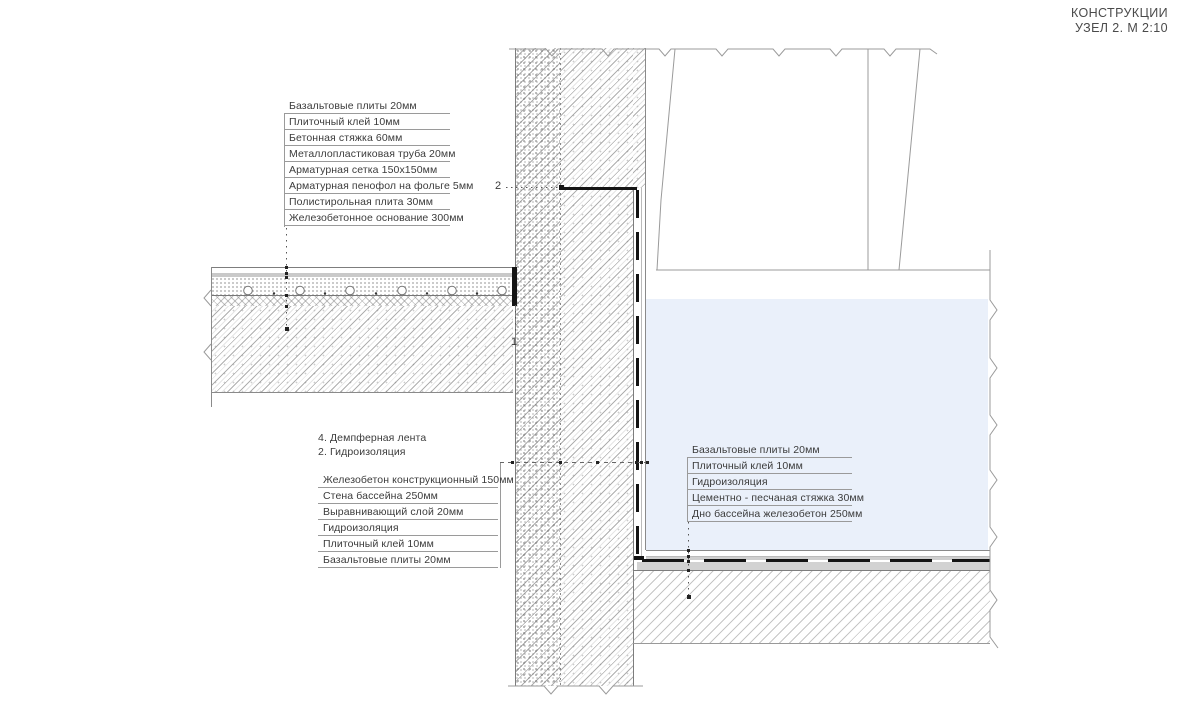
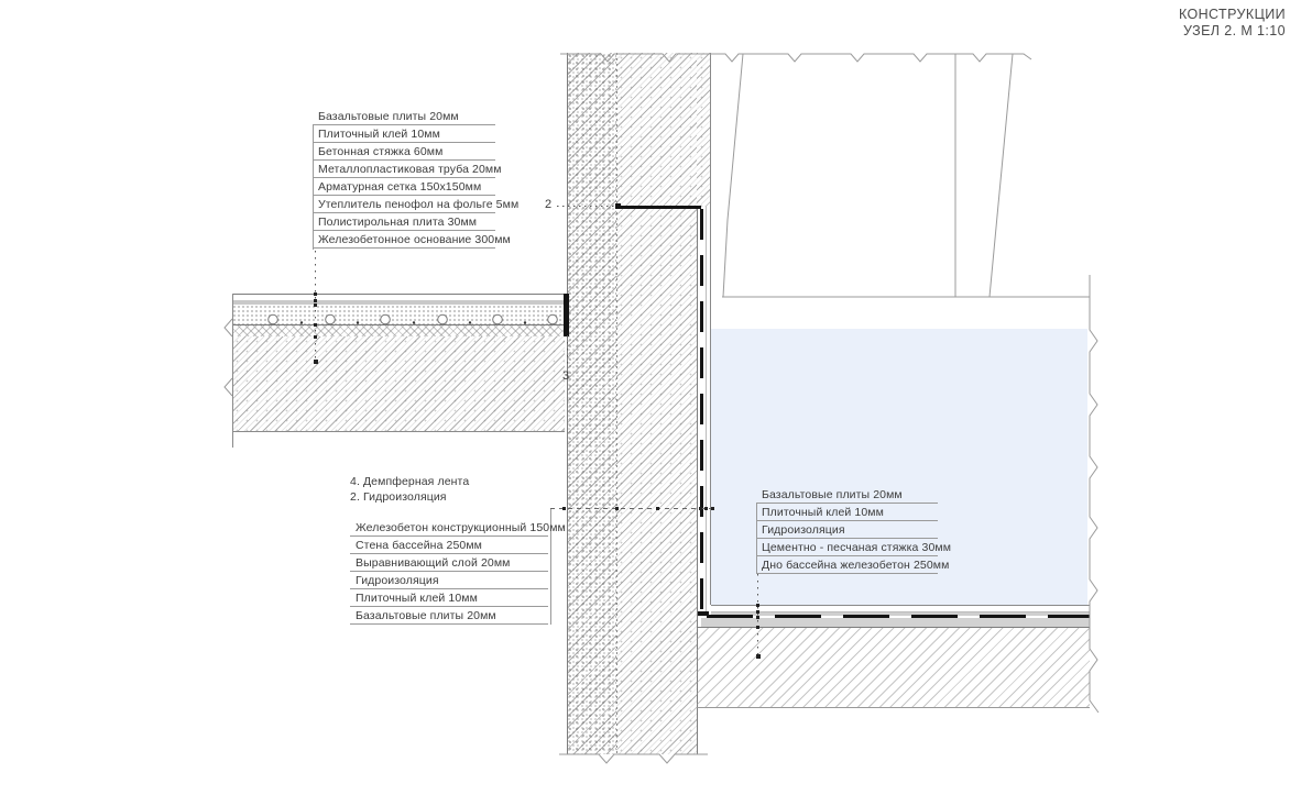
- 1
+ 3
  2
  КОНСТРУКЦИИ
- УЗЕЛ 2. М 2:10
+ УЗЕЛ 2. М 1:10
  Базальтовые плиты 20мм
  Плиточный клей 10мм
  Бетонная стяжка 60мм
  Металлопластиковая труба 20мм
  Арматурная сетка 150х150мм
- Арматурная пенофол на фольге 5мм
+ Утеплитель пенофол на фольге 5мм
  Полистирольная плита 30мм
  Железобетонное основание 300мм
  4. Демпферная лента
  2. Гидроизоляция
  Железобетон конструкционный 150мм
  Стена бассейна 250мм
  Выравнивающий слой 20мм
  Гидроизоляция
  Плиточный клей 10мм
  Базальтовые плиты 20мм
  Базальтовые плиты 20мм
  Плиточный клей 10мм
  Гидроизоляция
  Цементно - песчаная стяжка 30мм
  Дно бассейна железобетон 250мм
